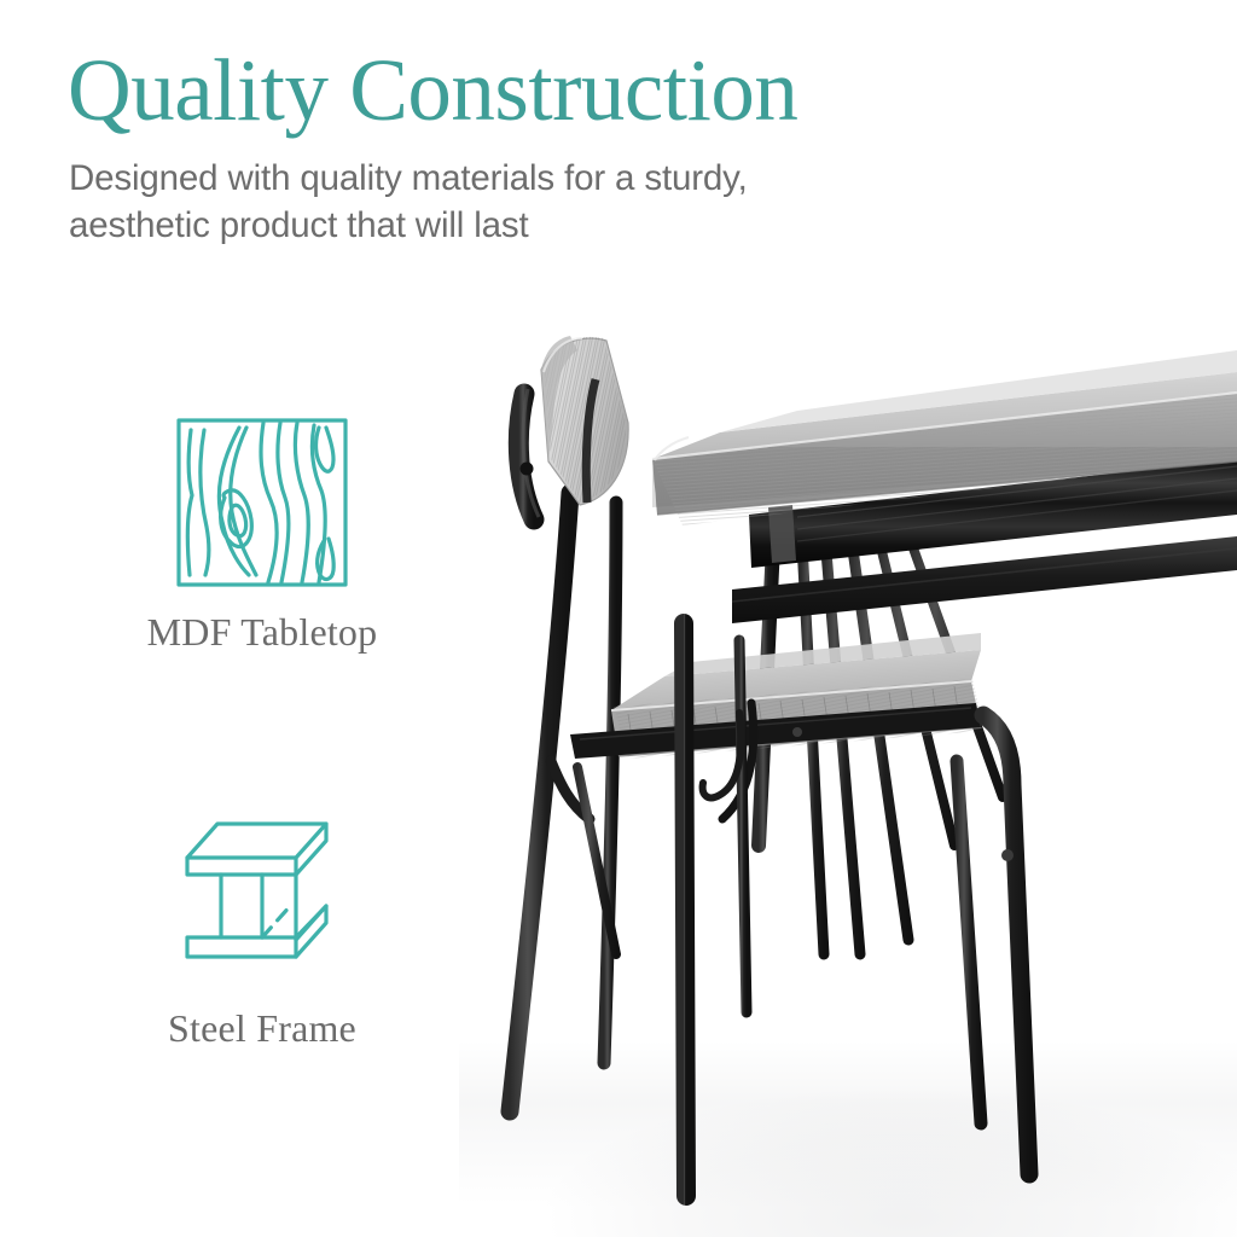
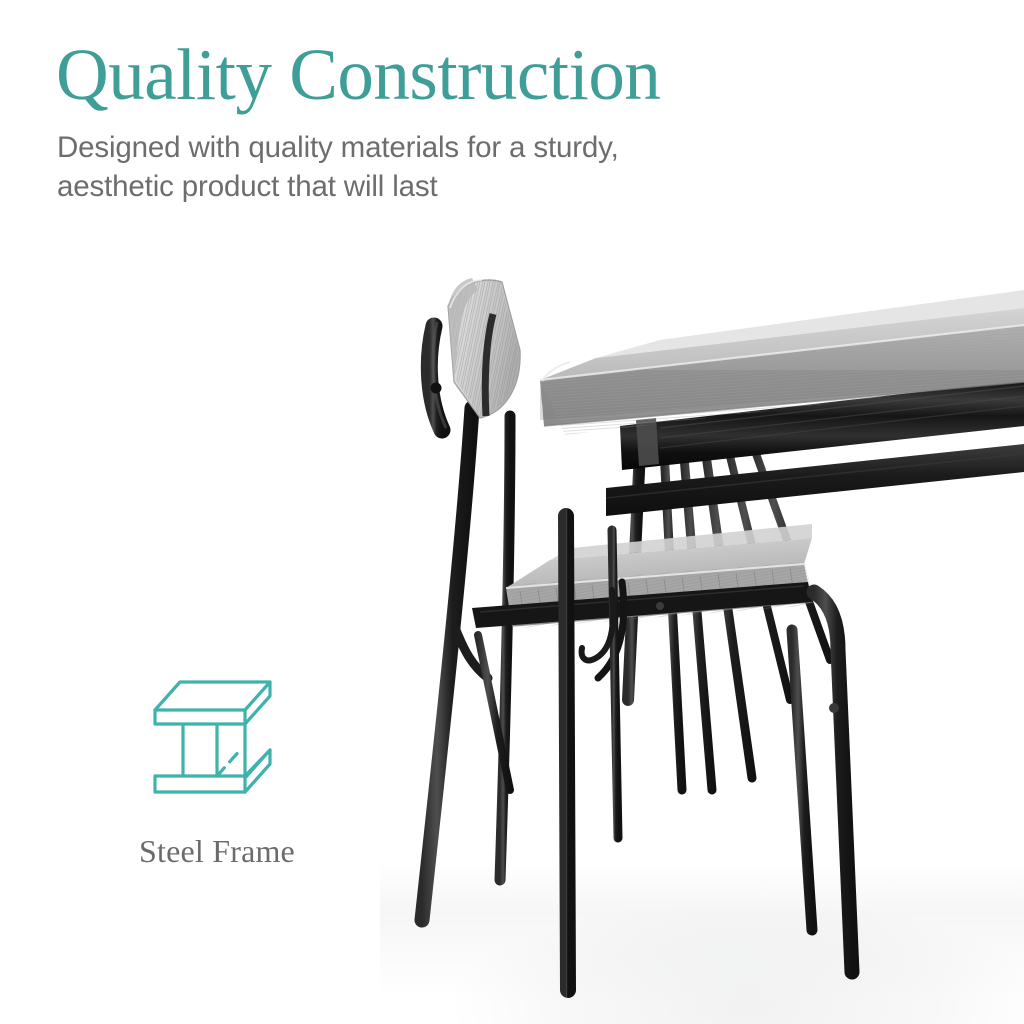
  Quality Construction
  Designed with quality materials for a sturdy,
  aesthetic product that will last
- MDF Tabletop
  Steel Frame
